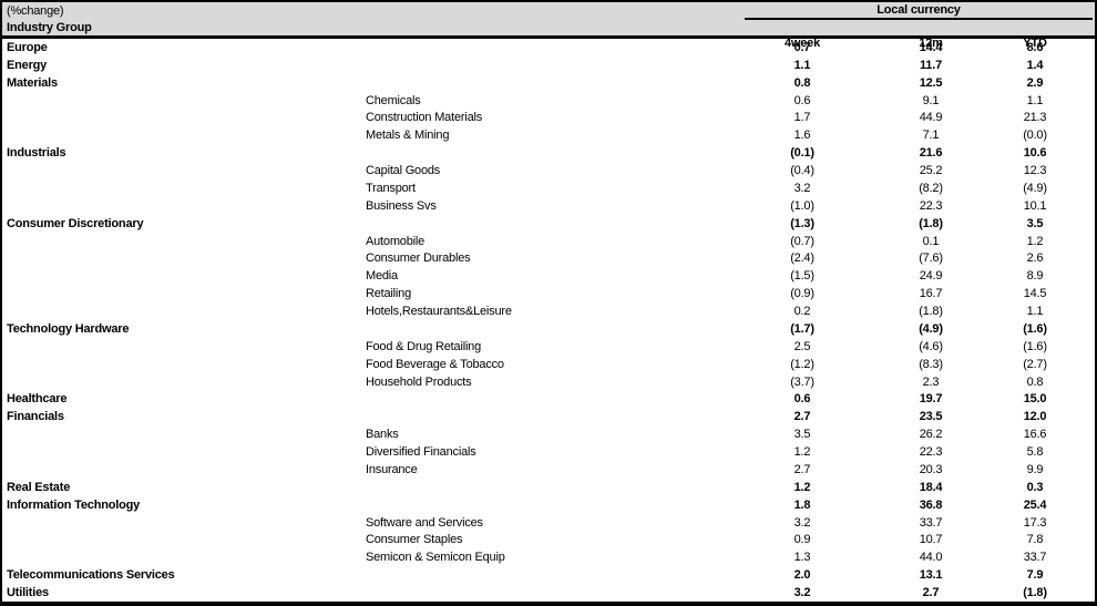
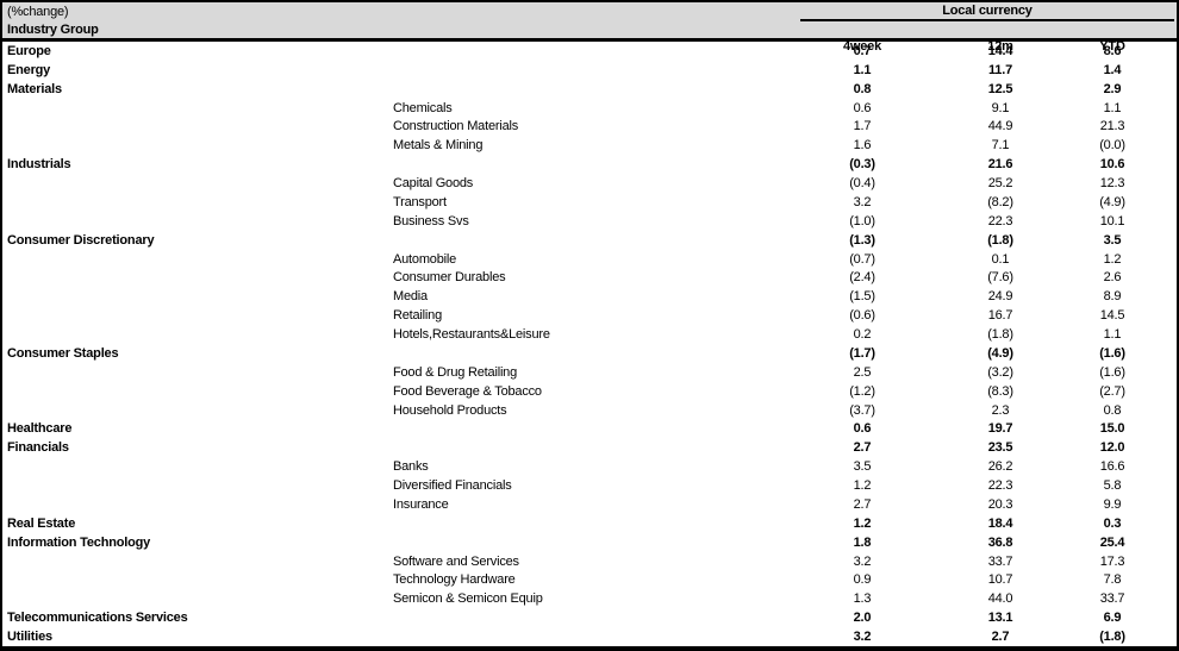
  (%change)
  Local currency
  Industry Group
  4week
  12m
  YTD
  Europe
  0.7
  14.4
  8.6
  Energy
  1.1
  11.7
  1.4
  Materials
  0.8
  12.5
  2.9
  Chemicals
  0.6
  9.1
  1.1
  Construction Materials
  1.7
  44.9
  21.3
  Metals & Mining
  1.6
  7.1
  (0.0)
  Industrials
- (0.1)
+ (0.3)
  21.6
  10.6
  Capital Goods
  (0.4)
  25.2
  12.3
  Transport
  3.2
  (8.2)
  (4.9)
  Business Svs
  (1.0)
  22.3
  10.1
  Consumer Discretionary
  (1.3)
  (1.8)
  3.5
  Automobile
  (0.7)
  0.1
  1.2
  Consumer Durables
  (2.4)
  (7.6)
  2.6
  Media
  (1.5)
  24.9
  8.9
  Retailing
- (0.9)
+ (0.6)
  16.7
  14.5
  Hotels,Restaurants&Leisure
  0.2
  (1.8)
  1.1
- Technology Hardware
+ Consumer Staples
  (1.7)
  (4.9)
  (1.6)
  Food & Drug Retailing
  2.5
- (4.6)
+ (3.2)
  (1.6)
  Food Beverage & Tobacco
  (1.2)
  (8.3)
  (2.7)
  Household Products
  (3.7)
  2.3
  0.8
  Healthcare
  0.6
  19.7
  15.0
  Financials
  2.7
  23.5
  12.0
  Banks
  3.5
  26.2
  16.6
  Diversified Financials
  1.2
  22.3
  5.8
  Insurance
  2.7
  20.3
  9.9
  Real Estate
  1.2
  18.4
  0.3
  Information Technology
  1.8
  36.8
  25.4
  Software and Services
  3.2
  33.7
  17.3
- Consumer Staples
+ Technology Hardware
  0.9
  10.7
  7.8
  Semicon & Semicon Equip
  1.3
  44.0
  33.7
  Telecommunications Services
  2.0
  13.1
- 7.9
+ 6.9
  Utilities
  3.2
  2.7
  (1.8)
